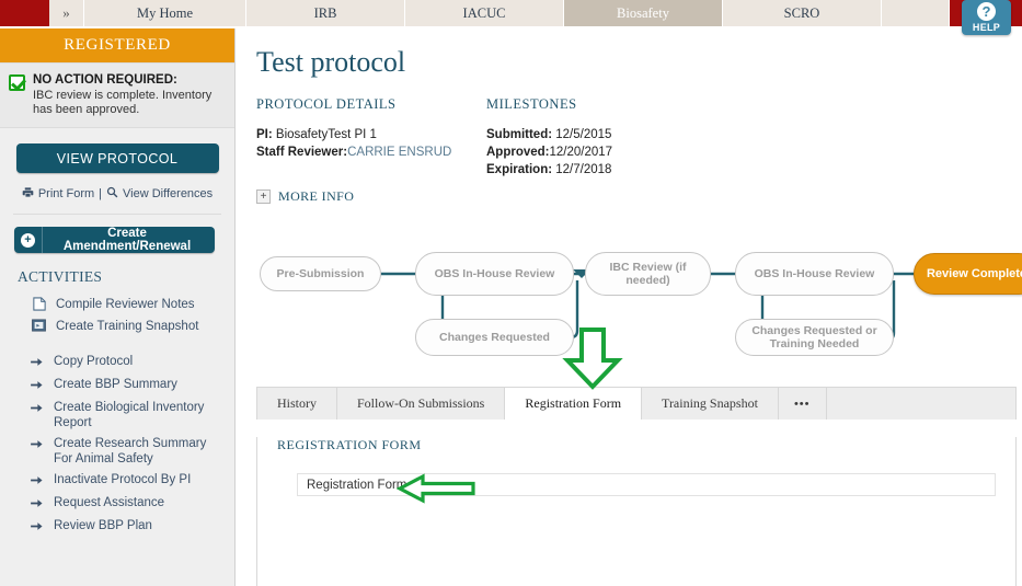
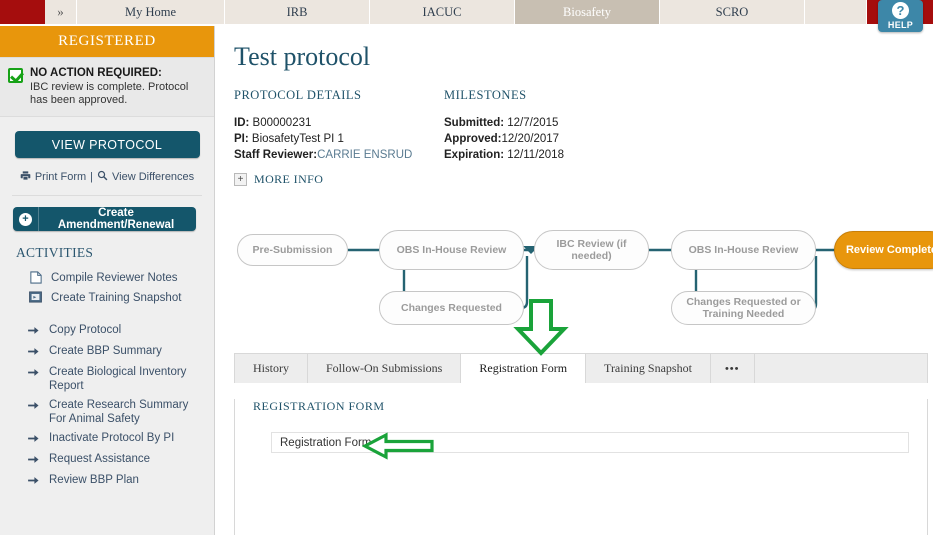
  »
  My Home
  IRB
  IACUC
  Biosafety
  SCRO
  ?
  HELP
  REGISTERED
  NO ACTION REQUIRED:
- IBC review is complete. Inventory has been approved.
+ IBC review is complete. Protocol has been approved.
  VIEW PROTOCOL
  Print Form
  |
  View Differences
  +
  Create Amendment/Renewal
  ACTIVITIES
  Compile Reviewer Notes
  Create Training Snapshot
  Copy Protocol
  Create BBP Summary
  Create Biological Inventory Report
  Create Research Summary For Animal Safety
  Inactivate Protocol By PI
  Request Assistance
  Review BBP Plan
  Test protocol
  PROTOCOL DETAILS
+ ID: B00000231
  PI: BiosafetyTest PI 1
  Staff Reviewer:CARRIE ENSRUD
  MILESTONES
- Submitted: 12/5/2015
+ Submitted: 12/7/2015
  Approved:12/20/2017
- Expiration: 12/7/2018
+ Expiration: 12/11/2018
  +
  MORE INFO
  Pre-Submission
  OBS In-House Review
  Changes Requested
  IBC Review (if needed)
  OBS In-House Review
  Changes Requested or Training Needed
  Review Complet
  History
  Follow-On Submissions
  Registration Form
  Training Snapshot
  •••
  REGISTRATION FORM
  Registration Form
